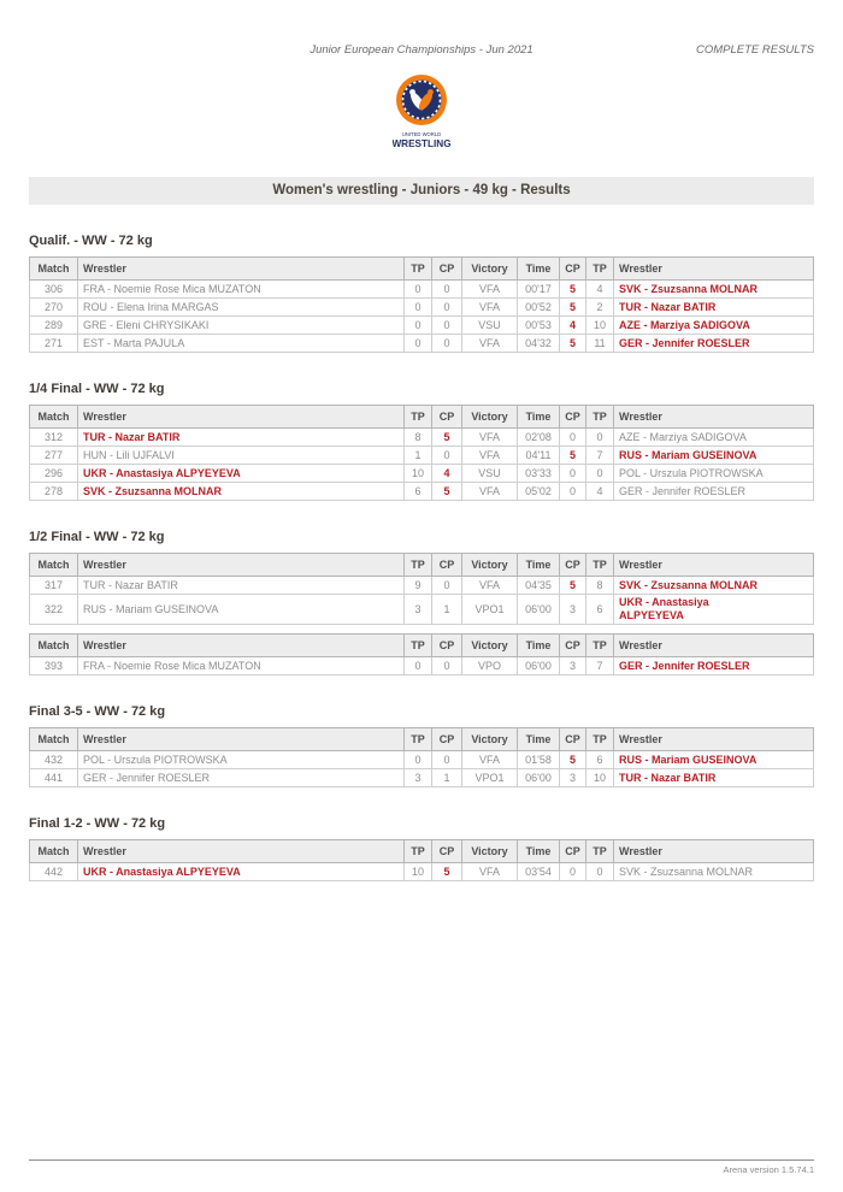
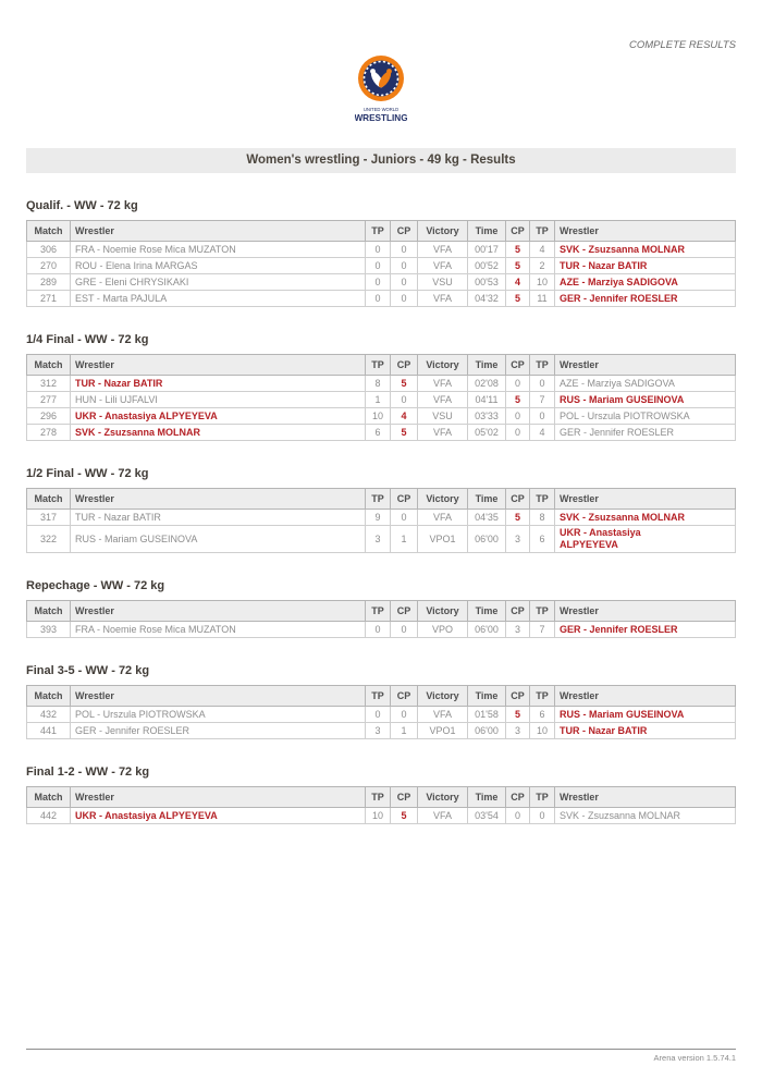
- Junior European Championships - Jun 2021
  COMPLETE RESULTS
  WRESTLING
  Women's wrestling - Juniors - 49 kg - Results
  Qualif. - WW - 72 kg
  Match	Wrestler	TP	CP	Victory	Time	CP	TP	Wrestler
  306	FRA - Noemie Rose Mica MUZATON	0	0	VFA	00'17	5	4	SVK - Zsuzsanna MOLNAR
  270	ROU - Elena Irina MARGAS	0	0	VFA	00'52	5	2	TUR - Nazar BATIR
  289	GRE - Eleni CHRYSIKAKI	0	0	VSU	00'53	4	10	AZE - Marziya SADIGOVA
  271	EST - Marta PAJULA	0	0	VFA	04'32	5	11	GER - Jennifer ROESLER
  1/4 Final - WW - 72 kg
  Match	Wrestler	TP	CP	Victory	Time	CP	TP	Wrestler
  312	TUR - Nazar BATIR	8	5	VFA	02'08	0	0	AZE - Marziya SADIGOVA
  277	HUN - Lili UJFALVI	1	0	VFA	04'11	5	7	RUS - Mariam GUSEINOVA
  296	UKR - Anastasiya ALPYEYEVA	10	4	VSU	03'33	0	0	POL - Urszula PIOTROWSKA
  278	SVK - Zsuzsanna MOLNAR	6	5	VFA	05'02	0	4	GER - Jennifer ROESLER
  1/2 Final - WW - 72 kg
  Match	Wrestler	TP	CP	Victory	Time	CP	TP	Wrestler
  317	TUR - Nazar BATIR	9	0	VFA	04'35	5	8	SVK - Zsuzsanna MOLNAR
  322	RUS - Mariam GUSEINOVA	3	1	VPO1	06'00	3	6	UKR - Anastasiya ALPYEYEVA
+ Repechage - WW - 72 kg
  Match	Wrestler	TP	CP	Victory	Time	CP	TP	Wrestler
  393	FRA - Noemie Rose Mica MUZATON	0	0	VPO	06'00	3	7	GER - Jennifer ROESLER
  Final 3-5 - WW - 72 kg
  Match	Wrestler	TP	CP	Victory	Time	CP	TP	Wrestler
  432	POL - Urszula PIOTROWSKA	0	0	VFA	01'58	5	6	RUS - Mariam GUSEINOVA
  441	GER - Jennifer ROESLER	3	1	VPO1	06'00	3	10	TUR - Nazar BATIR
  Final 1-2 - WW - 72 kg
  Match	Wrestler	TP	CP	Victory	Time	CP	TP	Wrestler
  442	UKR - Anastasiya ALPYEYEVA	10	5	VFA	03'54	0	0	SVK - Zsuzsanna MOLNAR
  Arena version 1.5.74.1
